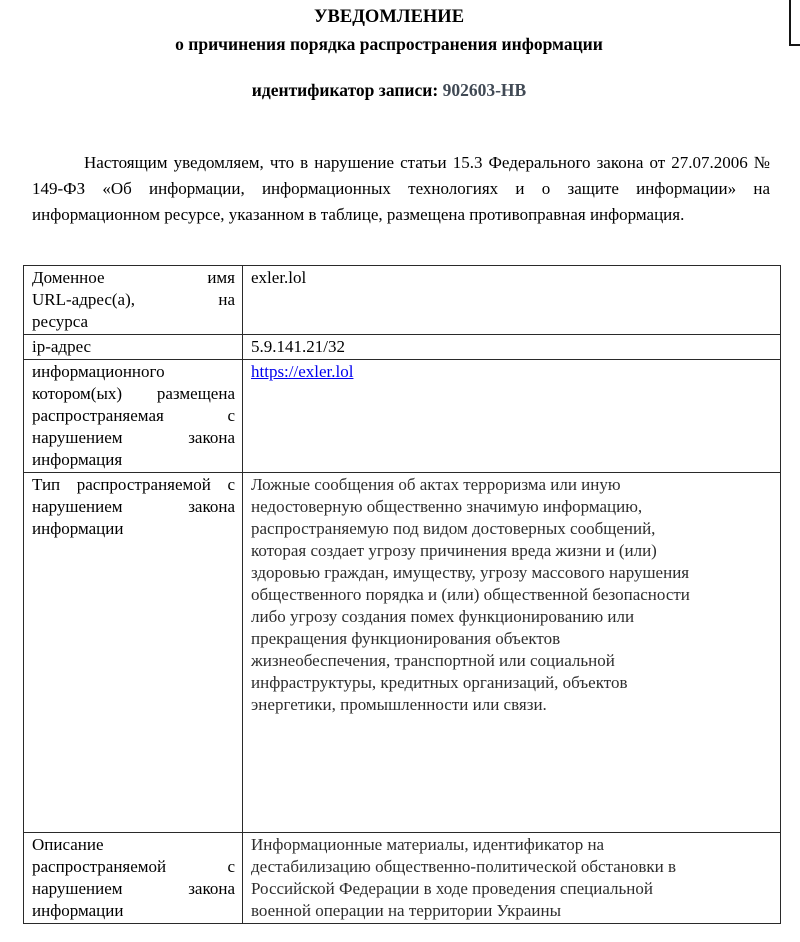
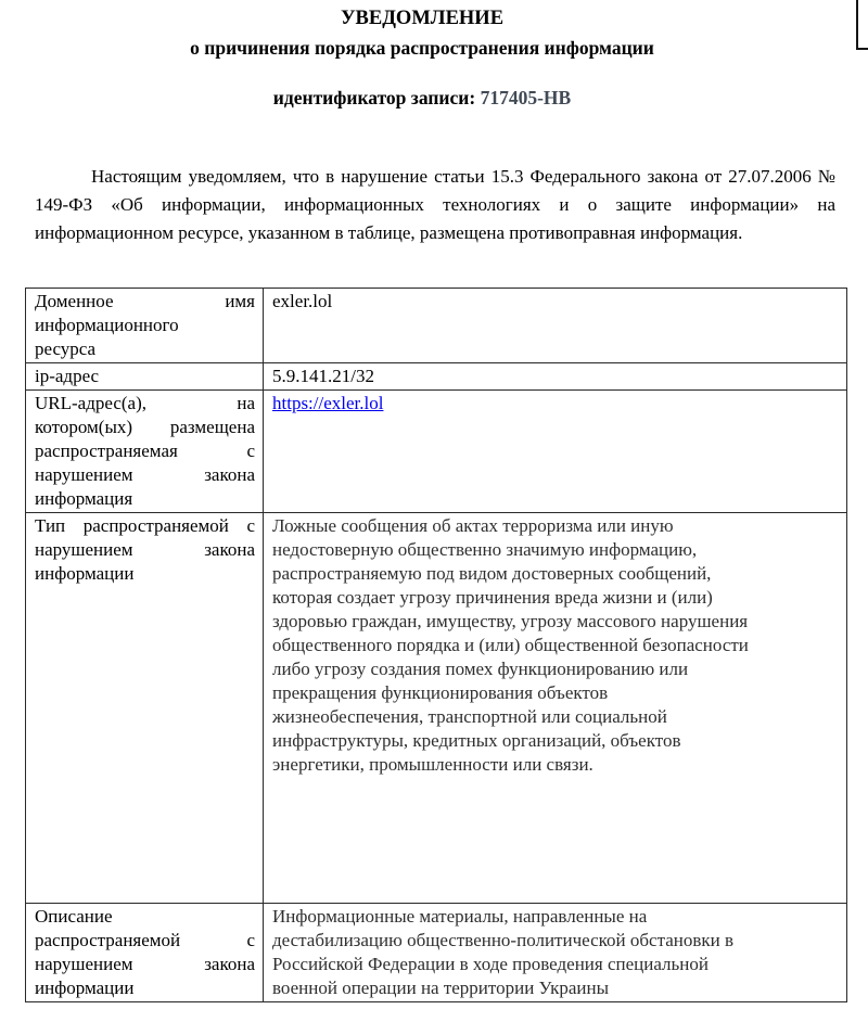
  УВЕДОМЛЕНИЕ
  о причинения порядка распространения информации
- идентификатор записи: 902603-НВ
+ идентификатор записи: 717405-НВ
  Настоящим уведомляем, что в нарушение статьи 15.3 Федерального закона от 27.07.2006 № 149-ФЗ «Об информации, информационных технологиях и о защите информации» на информационном ресурсе, указанном в таблице, размещена противоправная информация.
- Доменное имяURL-адрес(а), наресурса	exler.lol
+ Доменное имяинформационногоресурса	exler.lol
  ip-адрес	5.9.141.21/32
- информационногокотором(ых) размещенараспространяемая снарушением законаинформация	https://exler.lol
+ URL-адрес(а), накотором(ых) размещенараспространяемая снарушением законаинформация	https://exler.lol
  Тип распространяемой снарушением законаинформации	Ложные сообщения об актах терроризма или иную недостоверную общественно значимую информацию, распространяемую под видом достоверных сообщений, которая создает угрозу причинения вреда жизни и (или) здоровью граждан, имуществу, угрозу массового нарушения общественного порядка и (или) общественной безопасности либо угрозу создания помех функционированию или прекращения функционирования объектов жизнеобеспечения, транспортной или социальной инфраструктуры, кредитных организаций, объектов энергетики, промышленности или связи.
- Описаниераспространяемой снарушением законаинформации	Информационные материалы, идентификатор на дестабилизацию общественно-политической обстановки в Российской Федерации в ходе проведения специальной военной операции на территории Украины
+ Описаниераспространяемой снарушением законаинформации	Информационные материалы, направленные на дестабилизацию общественно-политической обстановки в Российской Федерации в ходе проведения специальной военной операции на территории Украины
